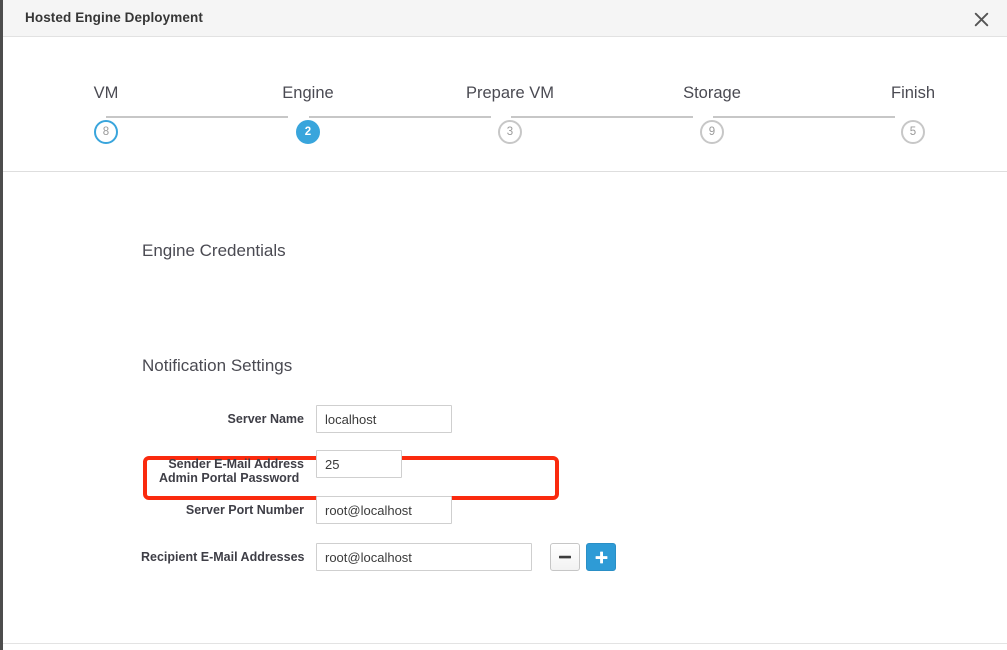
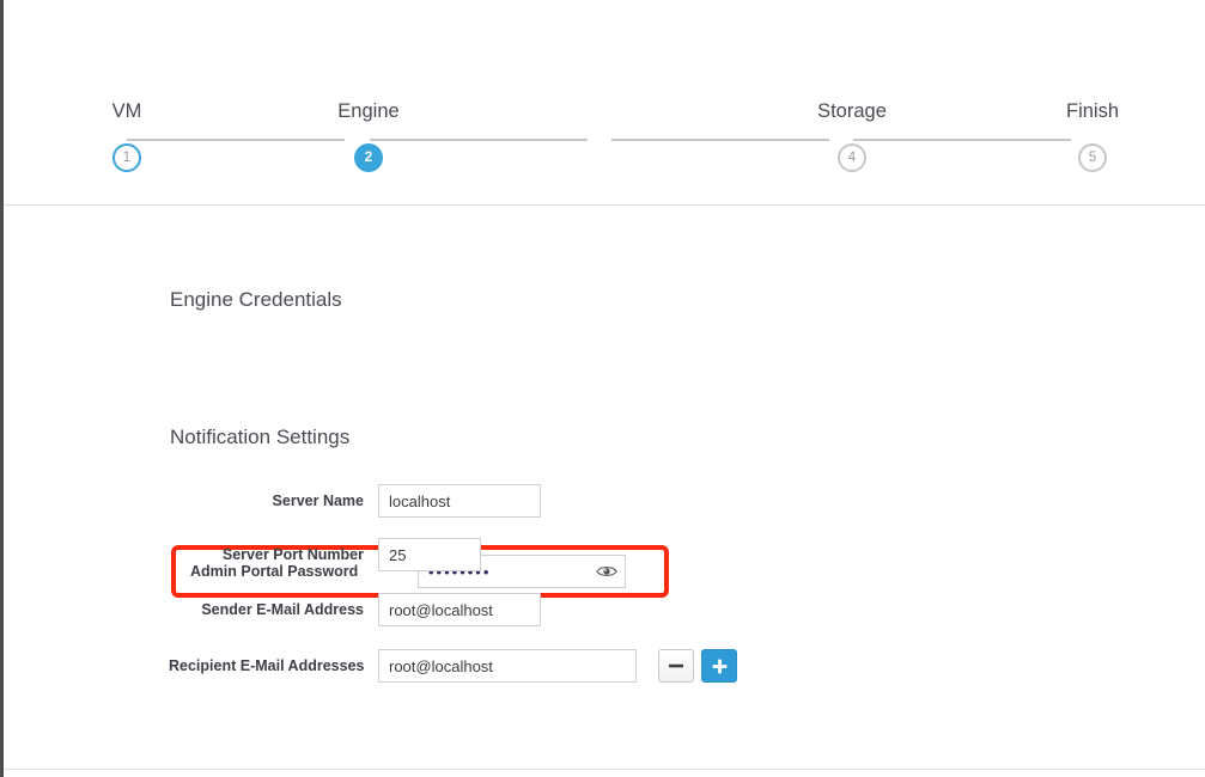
- Hosted Engine Deployment
  VM
- 8
+ 1
  Engine
  2
- Prepare VM
- 3
  Storage
- 9
+ 4
  Finish
  5
  Engine Credentials
  Admin Portal Password
+ ••••••••
  Notification Settings
  Server Name
  localhost
- Sender E-Mail Address
+ Server Port Number
  25
- Server Port Number
+ Sender E-Mail Address
  root@localhost
  Recipient E-Mail Addresses
  root@localhost
